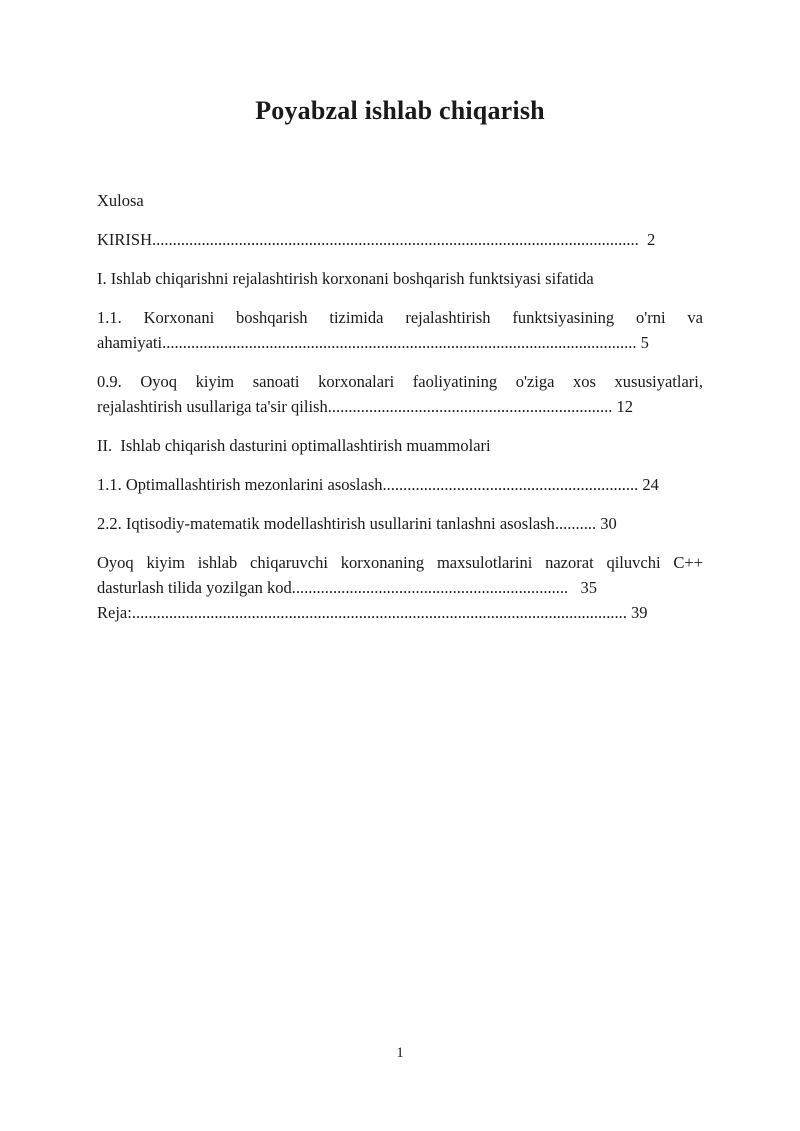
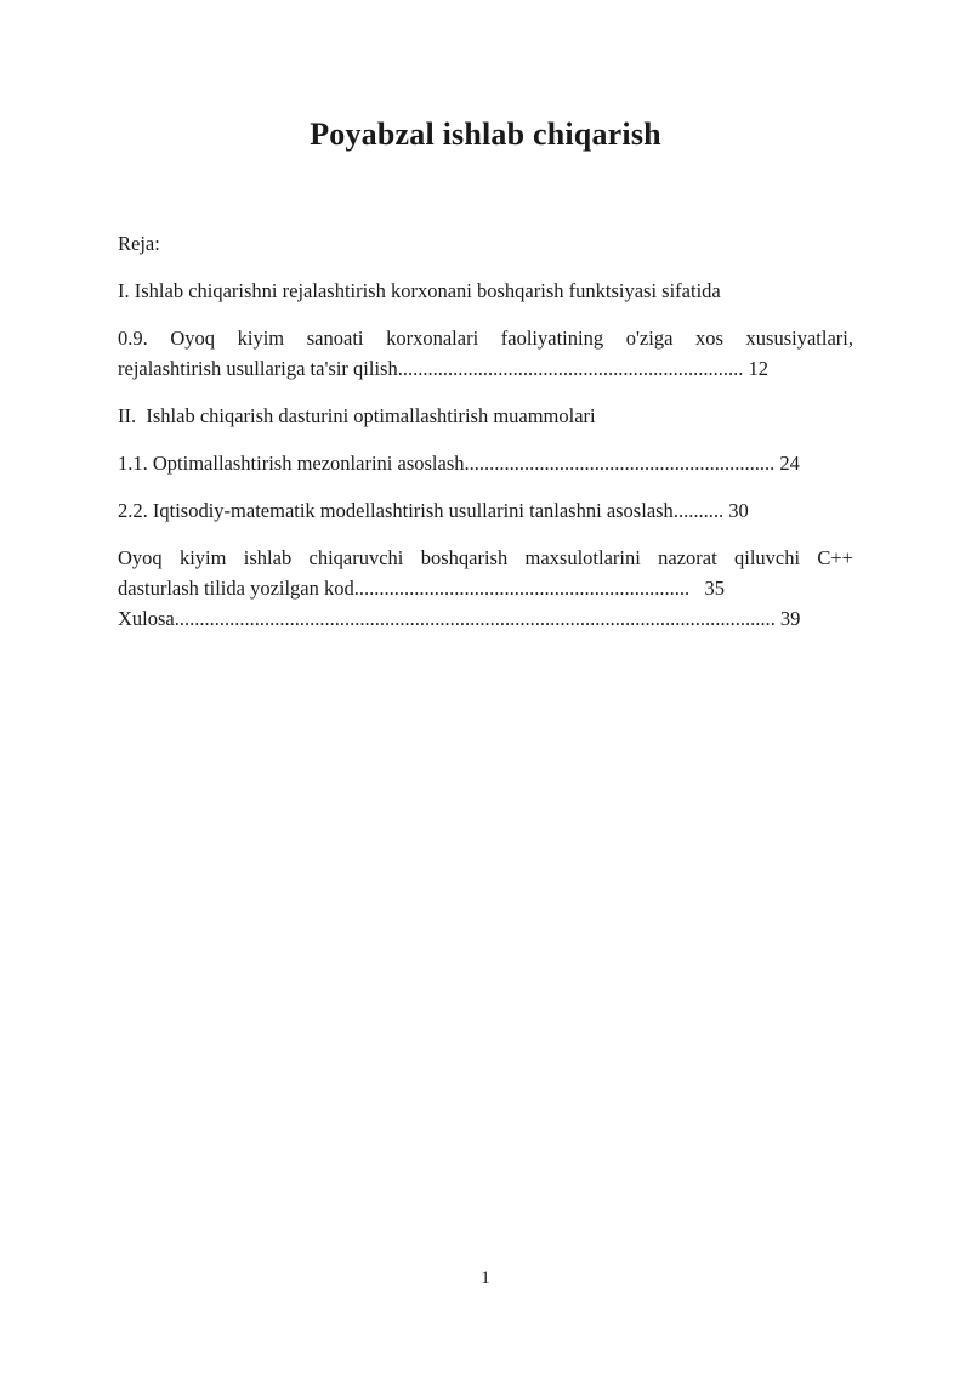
  Poyabzal ishlab chiqarish
- Xulosa
+ Reja:
- KIRISH
- ......................................................................................................................
- 2
  I. Ishlab chiqarishni rejalashtirish korxonani boshqarish funktsiyasi sifatida
- 1.1. Korxonani boshqarish tizimida rejalashtirish funktsiyasining o'rni va
- ahamiyati
- ...................................................................................................................
- 5
  0.9. Oyoq kiyim sanoati korxonalari faoliyatining o'ziga xos xususiyatlari,
  rejalashtirish usullariga ta'sir qilish
  .....................................................................
  12
  II. Ishlab chiqarish dasturini optimallashtirish muammolari
  1.1. Optimallashtirish mezonlarini asoslash
  ..............................................................
  24
  2.2. Iqtisodiy-matematik modellashtirish usullarini tanlashni asoslash
  ..........
  30
- Oyoq kiyim ishlab chiqaruvchi korxonaning maxsulotlarini nazorat qiluvchi C++
+ Oyoq kiyim ishlab chiqaruvchi boshqarish maxsulotlarini nazorat qiluvchi C++
  dasturlash tilida yozilgan kod
  ...................................................................
  35
- Reja:
+ Xulosa
  ........................................................................................................................
  39
  1
